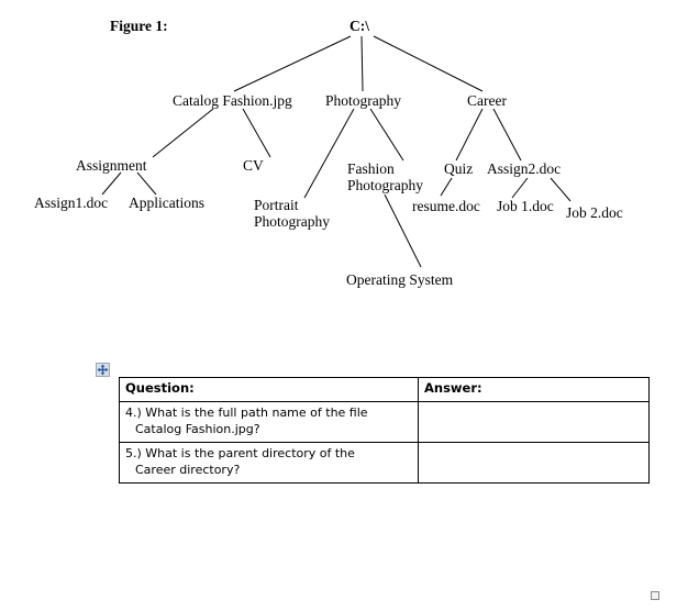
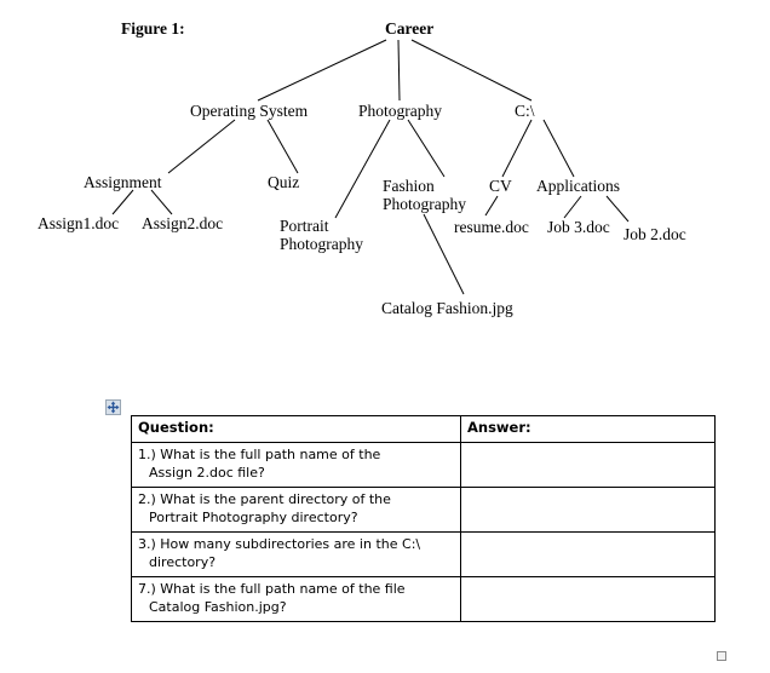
  Figure 1:
- C:\
+ Career
- Catalog Fashion.jpg
+ Operating System
  Photography
- Career
+ C:\
  Assignment
- CV
+ Quiz
  Assign1.doc
- Applications
+ Assign2.doc
  Portrait
  Photography
  Fashion
  Photography
- Quiz
+ CV
- Assign2.doc
+ Applications
  resume.doc
- Job 1.doc
+ Job 3.doc
  Job 2.doc
- Operating System
+ Catalog Fashion.jpg
  Question:	Answer:
+ 1.) What is the full path name of theAssign 2.doc file?
+ 2.) What is the parent directory of thePortrait Photography directory?
+ 3.) How many subdirectories are in the C:\directory?
- 4.) What is the full path name of the fileCatalog Fashion.jpg?
+ 7.) What is the full path name of the fileCatalog Fashion.jpg?
- 5.) What is the parent directory of theCareer directory?
